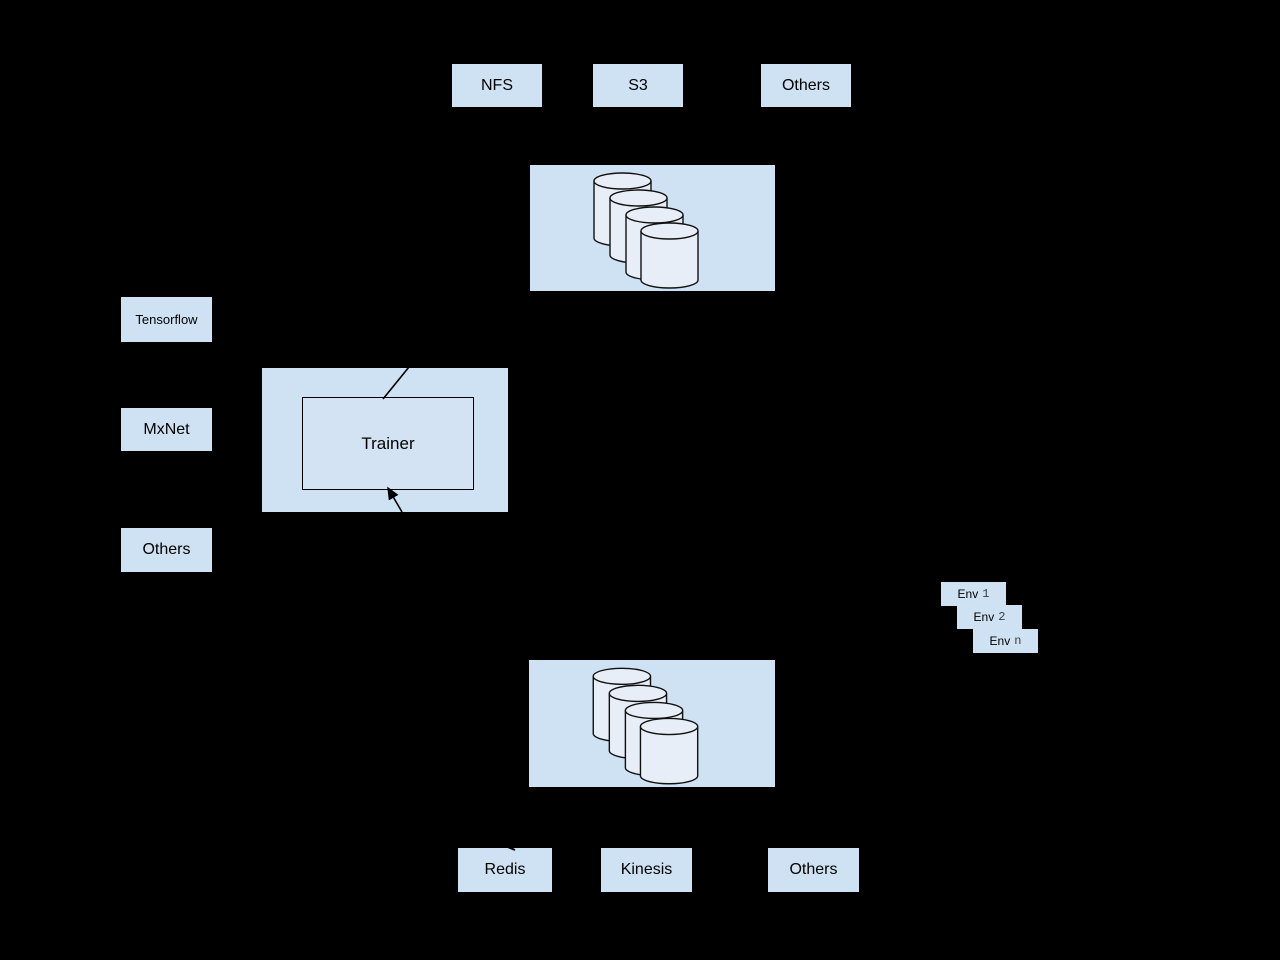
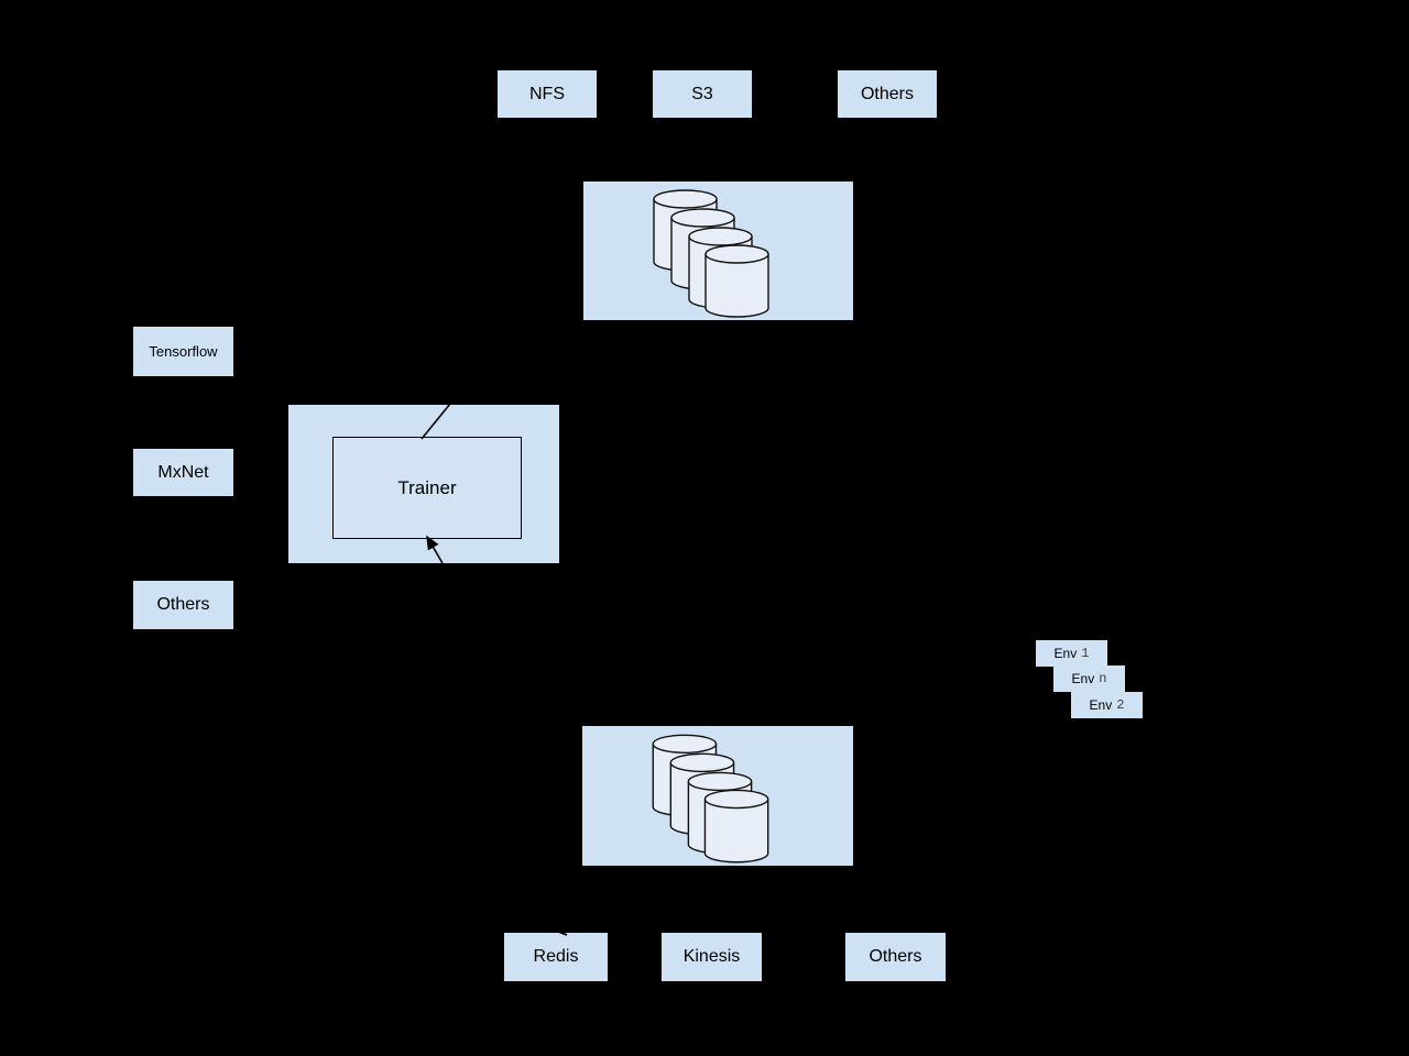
  NFS
  S3
  Others
  Tensorflow
  MxNet
  Others
  Trainer
  Env
  1
  Env
- 2
+ n
  Env
- n
+ 2
  Redis
  Kinesis
  Others
